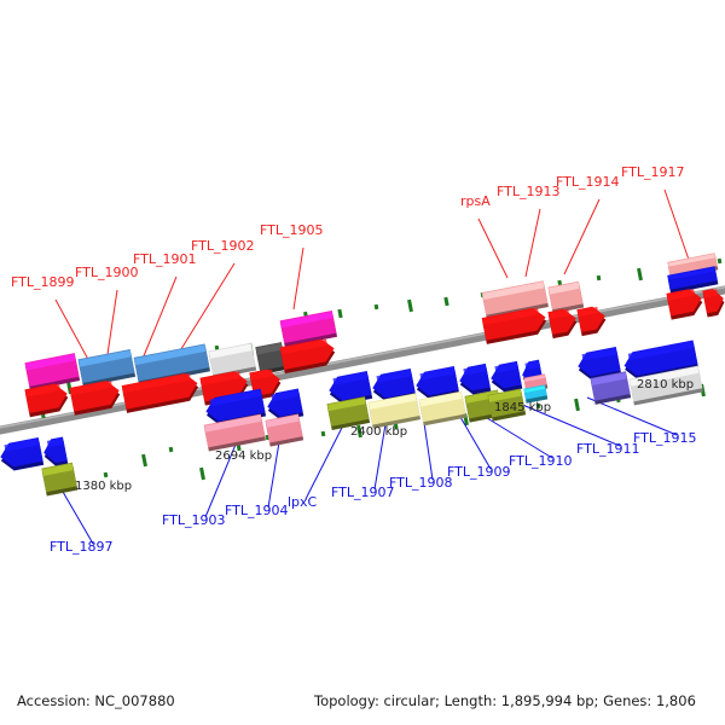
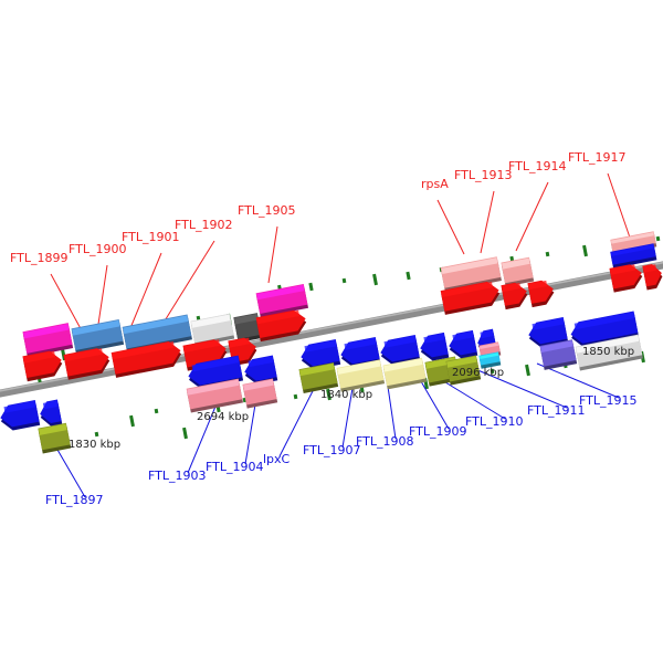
  FTL_1899
  FTL_1900
  FTL_1901
  FTL_1902
  FTL_1905
  rpsA
  FTL_1913
  FTL_1914
  FTL_1917
  FTL_1897
  FTL_1903
  FTL_1904
  lpxC
  FTL_1907
  FTL_1908
  FTL_1909
  FTL_1910
  FTL_1911
  FTL_1915
- 1380 kbp
+ 1830 kbp
  2694 kbp
- 2400 kbp
+ 1840 kbp
- 1845 kbp
+ 2096 kbp
- 2810 kbp
+ 1850 kbp
- Accession: NC_007880
- Topology: circular; Length: 1,895,994 bp; Genes: 1,806
